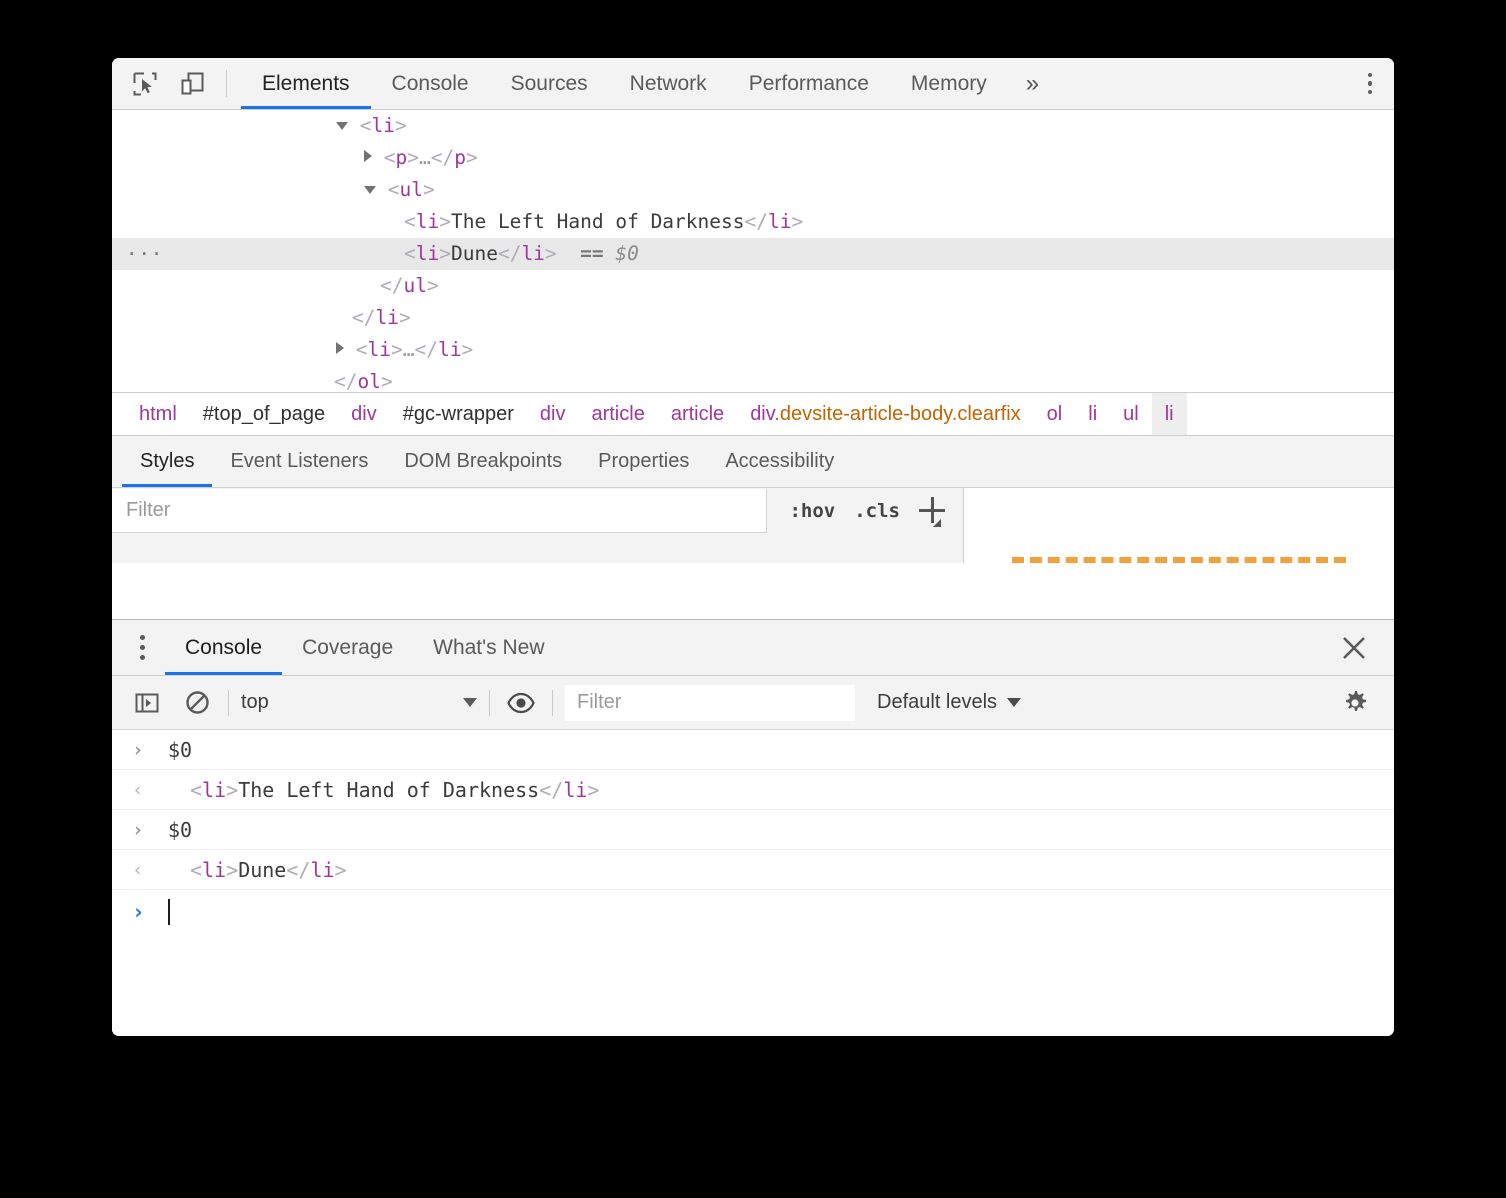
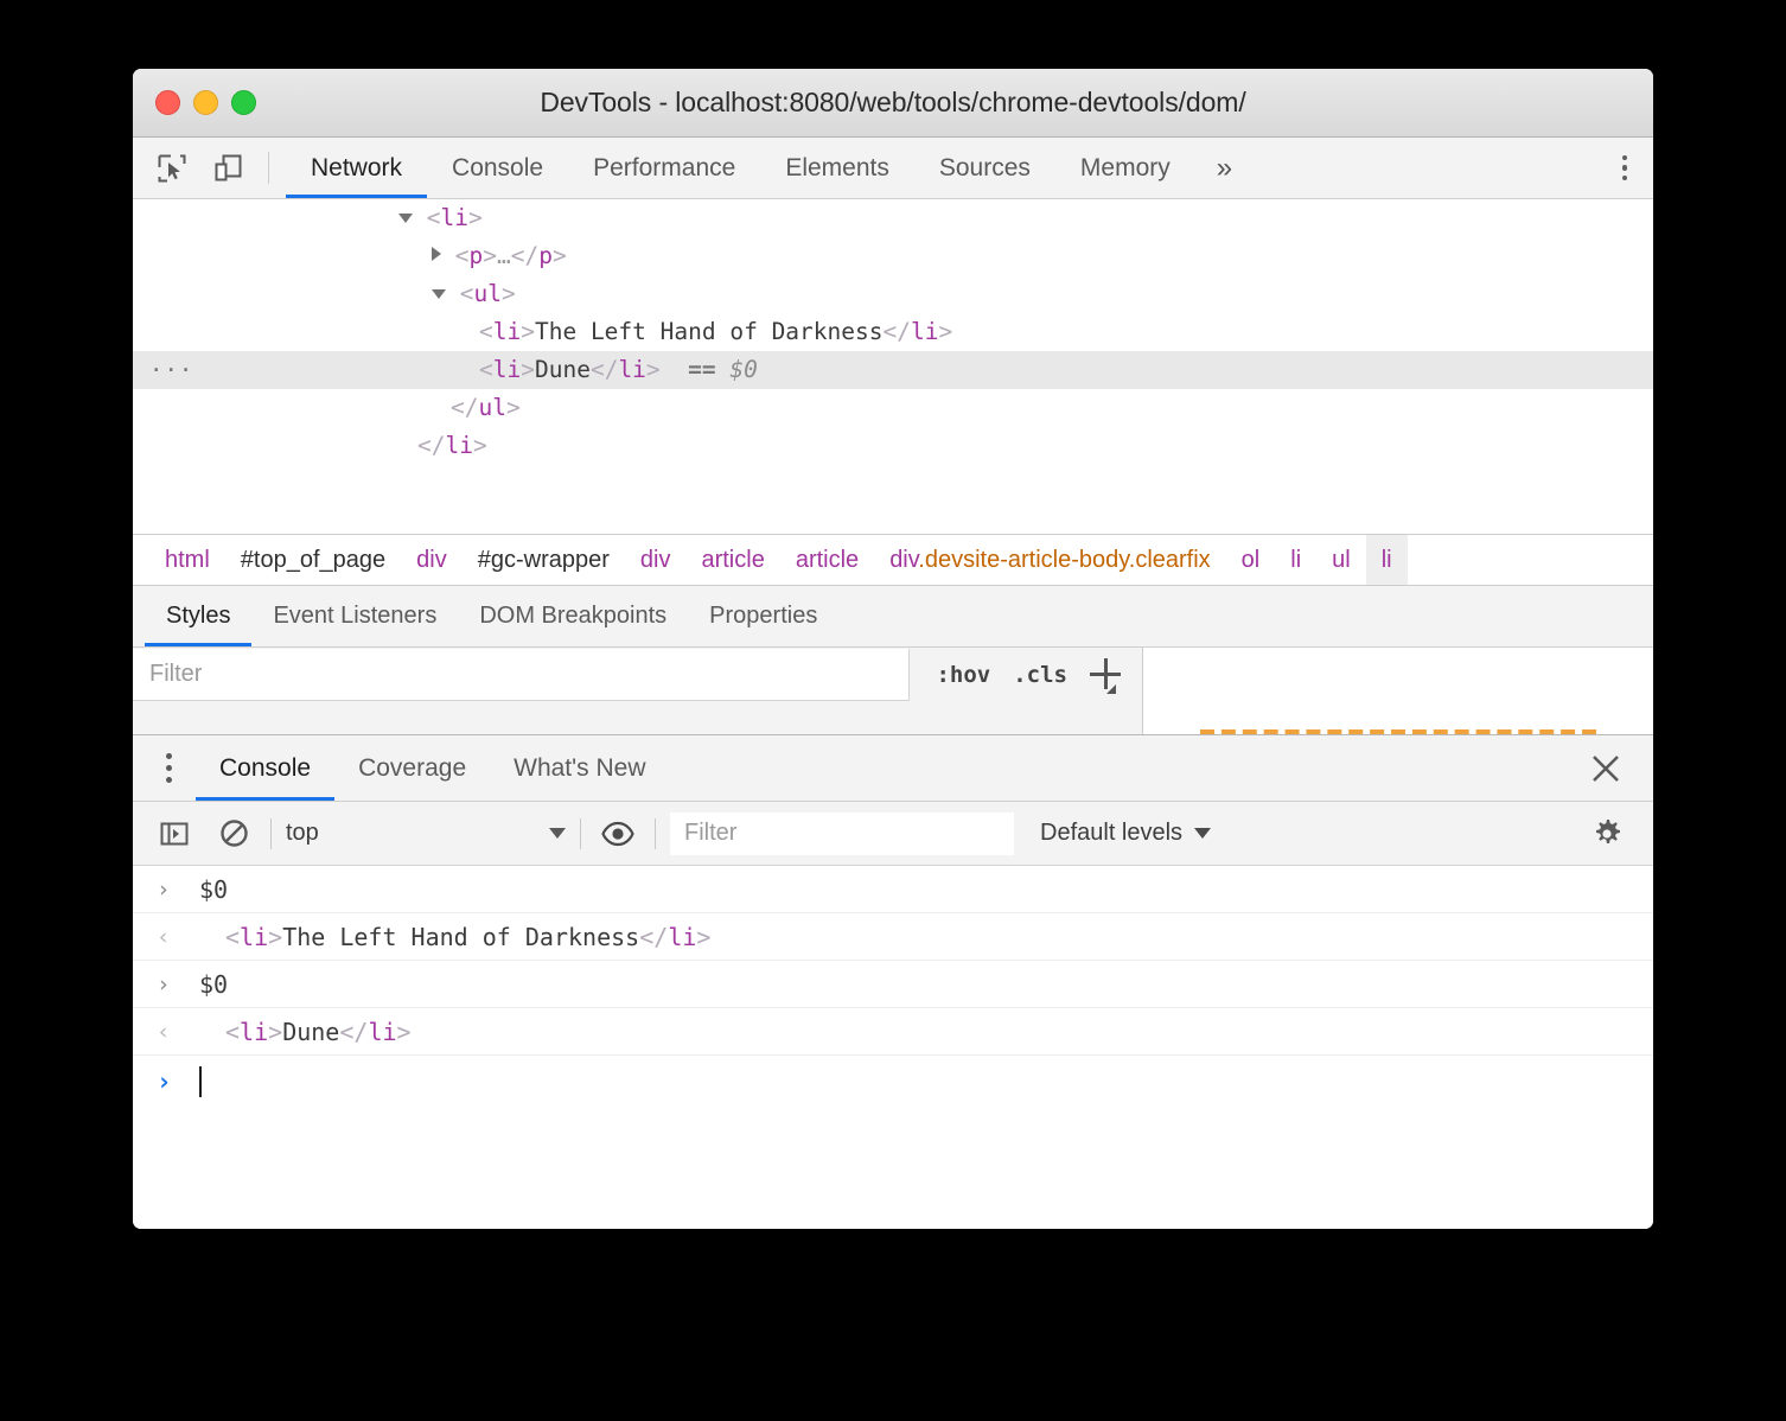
+ DevTools - localhost:8080/web/tools/chrome-devtools/dom/
- Elements
+ Network
  Console
- Sources
+ Performance
- Network
+ Elements
- Performance
+ Sources
  Memory
  »
  <li>
  <p>…</p>
  <ul>
  <li>The Left Hand of Darkness</li>
  ···
  <li>Dune</li> == $0
  </ul>
  </li>
- <li>…</li>
- </ol>
  html
  #top_of_page
  div
  #gc-wrapper
  div
  article
  article
  div.devsite-article-body.clearfix
  ol
  li
  ul
  li
  Styles
  Event Listeners
  DOM Breakpoints
  Properties
- Accessibility
  Filter
  :hov
  .cls
  Console
  Coverage
  What's New
  top
  Filter
  Default levels
  ›
  $0
  ‹
  <li>The Left Hand of Darkness</li>
  ›
  $0
  ‹
  <li>Dune</li>
  ›
